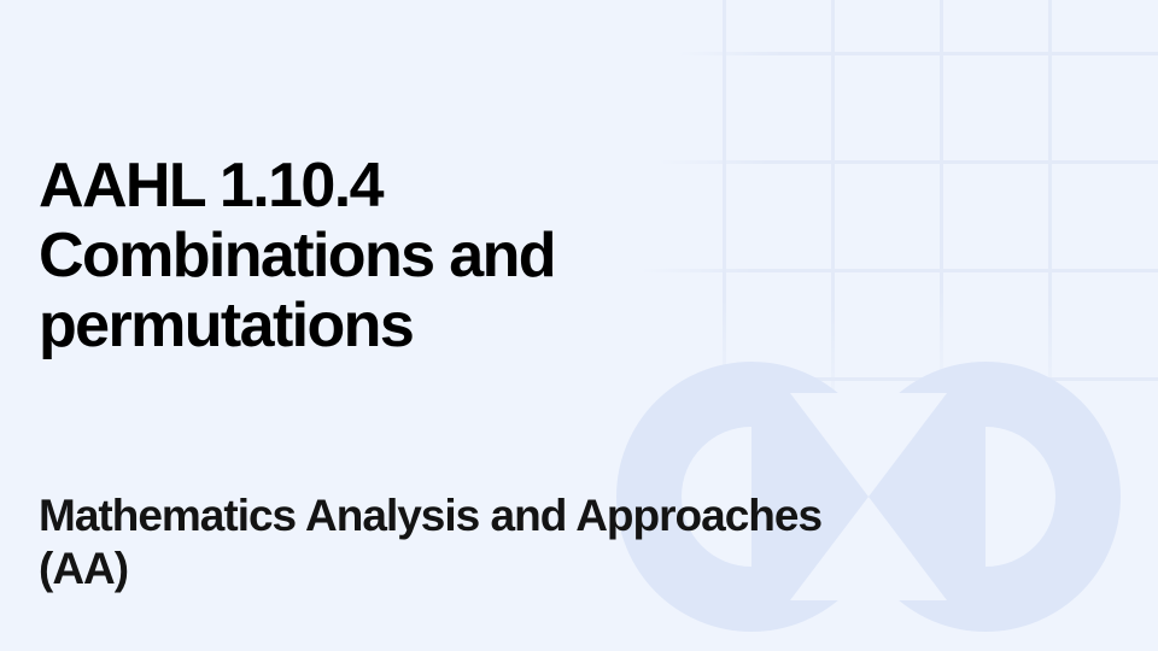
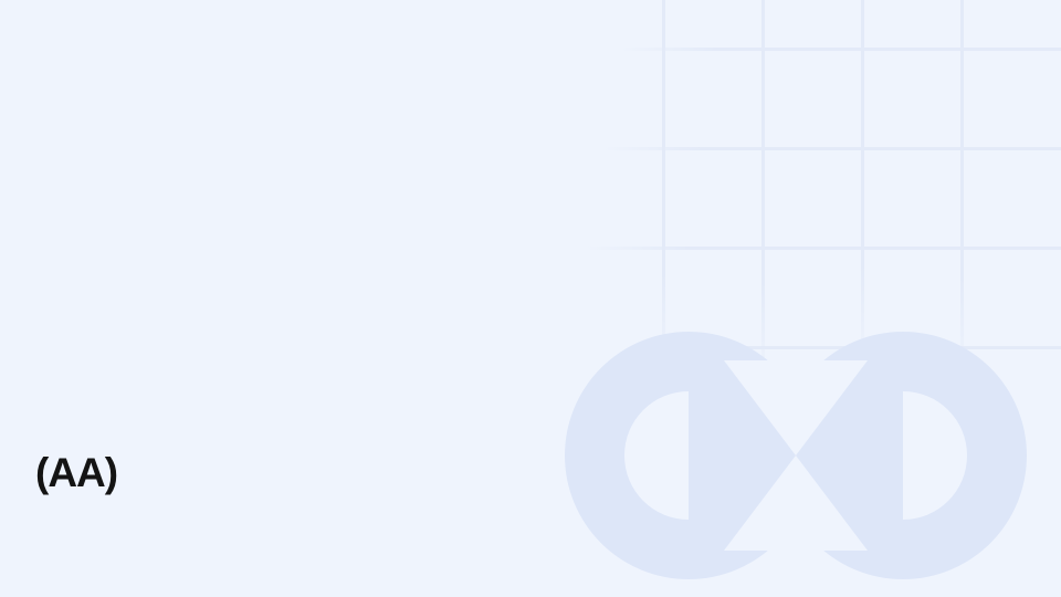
- AAHL 1.10.4
- Combinations and
- permutations
- Mathematics Analysis and Approaches
  (AA)
